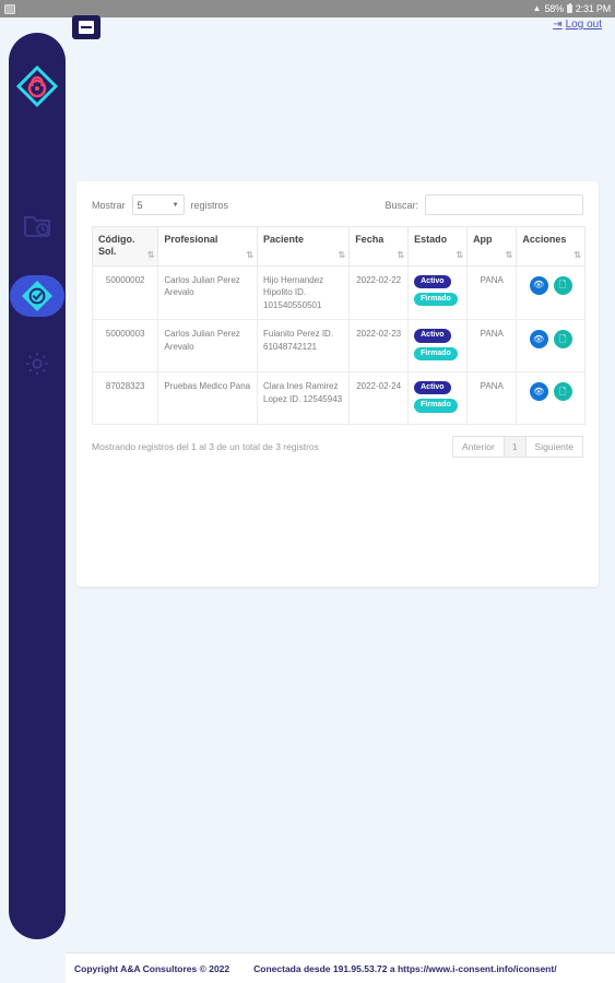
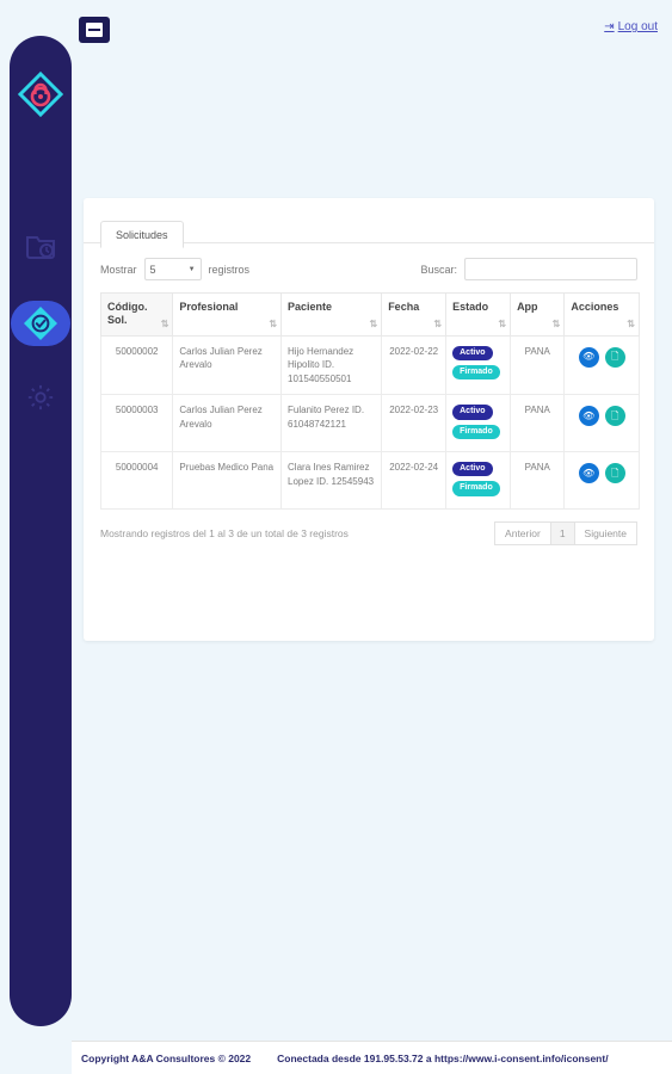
- ▲
- 58%
- 2:31 PM
  ⇥
  Log out
+ Solicitudes
  Mostrar
  5
  registros
  Buscar:
  Código. Sol. ⇅	Profesional ⇅	Paciente ⇅	Fecha ⇅	Estado ⇅	App ⇅	Acciones ⇅
  50000002	Carlos Julian Perez Arevalo	Hijo Hernandez Hipolito ID. 101540550501	2022-02-22		PANA	👁 🗋
  50000003	Carlos Julian Perez Arevalo	Fulanito Perez ID. 61048742121	2022-02-23		PANA	👁 🗋
- 87028323	Pruebas Medico Pana	Clara Ines Ramirez Lopez ID. 12545943	2022-02-24		PANA	👁 🗋
+ 50000004	Pruebas Medico Pana	Clara Ines Ramirez Lopez ID. 12545943	2022-02-24		PANA	👁 🗋
  Mostrando registros del 1 al 3 de un total de 3 registros
  Anterior
  1
  Siguiente
  Copyright A&A Consultores © 2022
  Conectada desde 191.95.53.72 a https://www.i-consent.info/iconsent/
